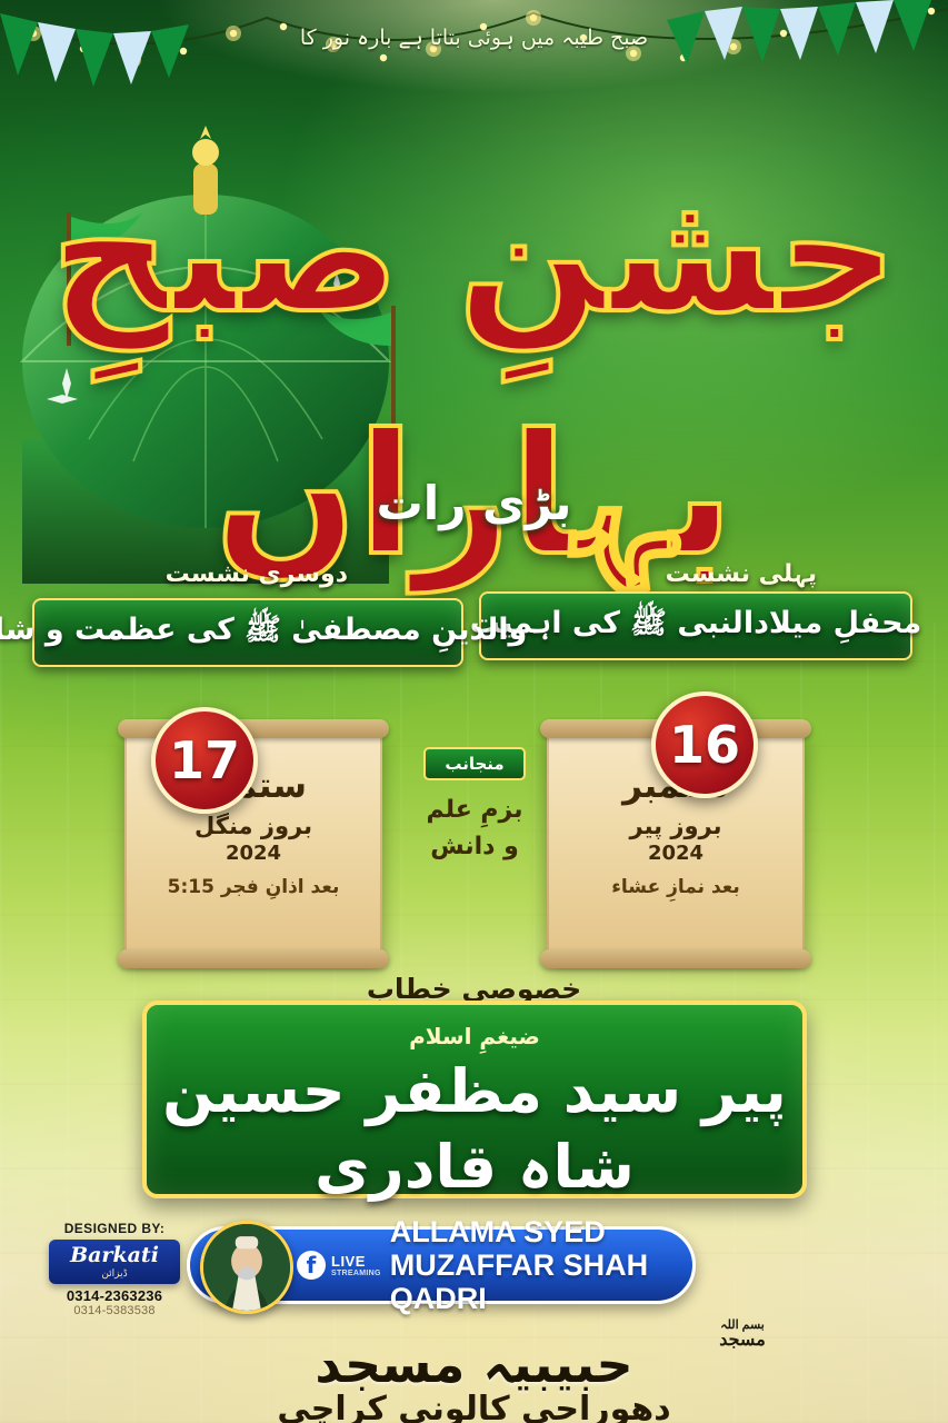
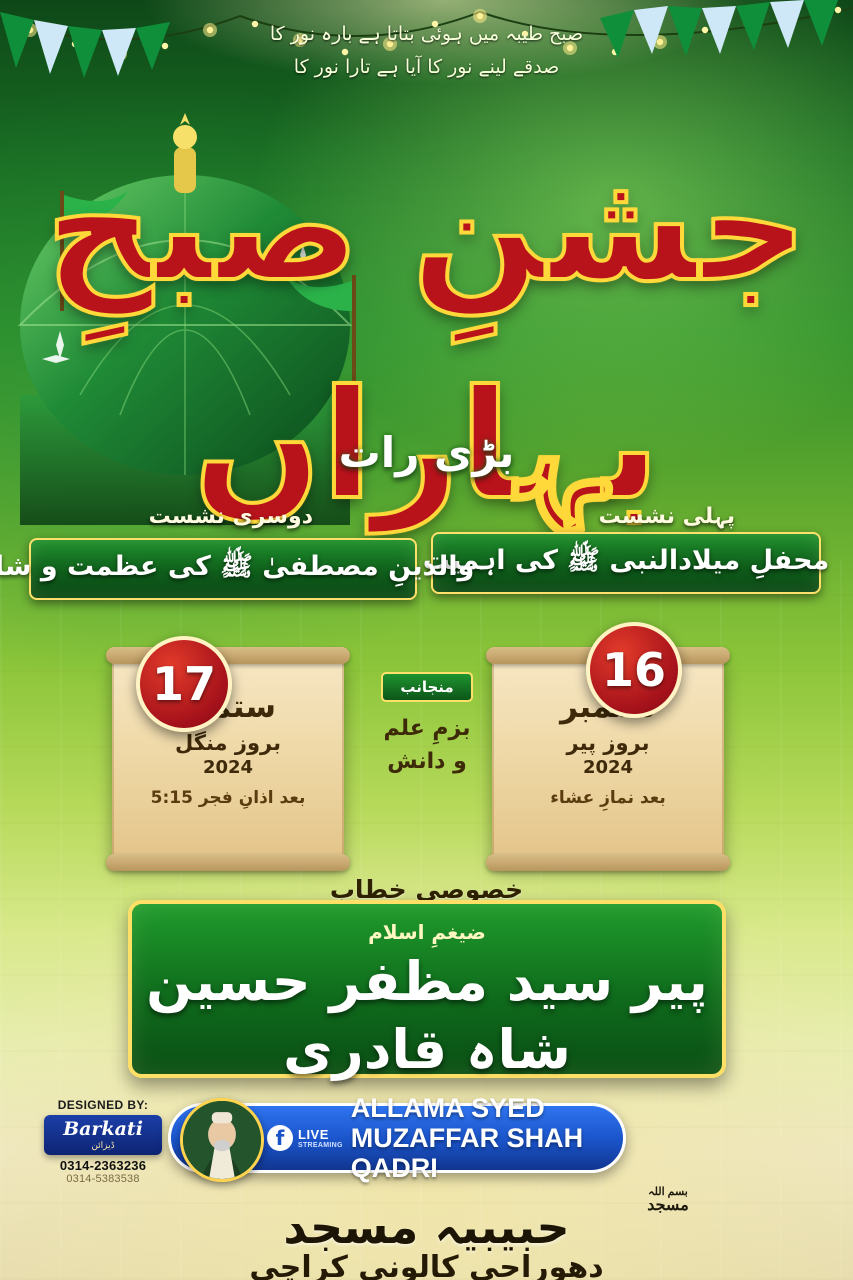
  صبح طیبہ میں ہوئی بتاتا ہے بارہ نور کا
+ صدقے لینے نور کا آیا ہے تارا نور کا
  جشنِ صبحِ بہاراں
  بڑی رات
  پہلی نشست
  محفلِ میلادالنبی ﷺ کی اہمیت
  دوسری نشست
  والدینِ مصطفیٰ ﷺ کی عظمت و ش
  بروز پیر
  2024
  بعد نمازِ عشاء
  16
  بروز منگل
  2024
  بعد اذانِ فجر 5:15
  17
  منجانب
  بزمِ علم و دانش
  خصوصی خطاب
  ضیغمِ اسلام
  پیر سید مظفر حسین شاہ قادری
  DESIGNED BY:
  Barkati
  ڈیزائن
  0314-2363236
  0314-5383538
  f
  LIVE
  ALLAMA SYED
  MUZAFFAR SHAH QADRI
  بسم اللہ
  مسجد
  حبیبیہ مسجد
  دھوراجی کالونی کراچی
